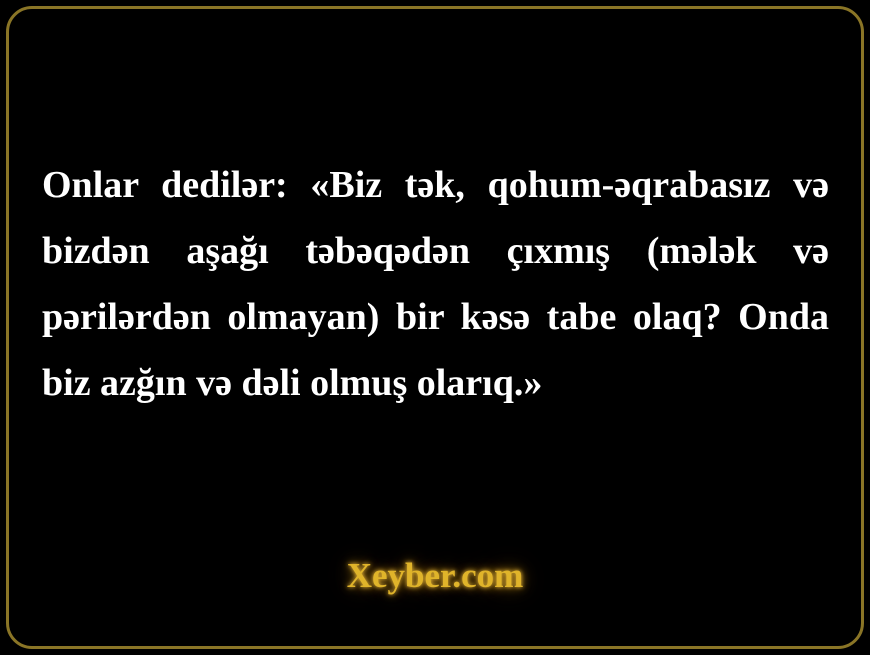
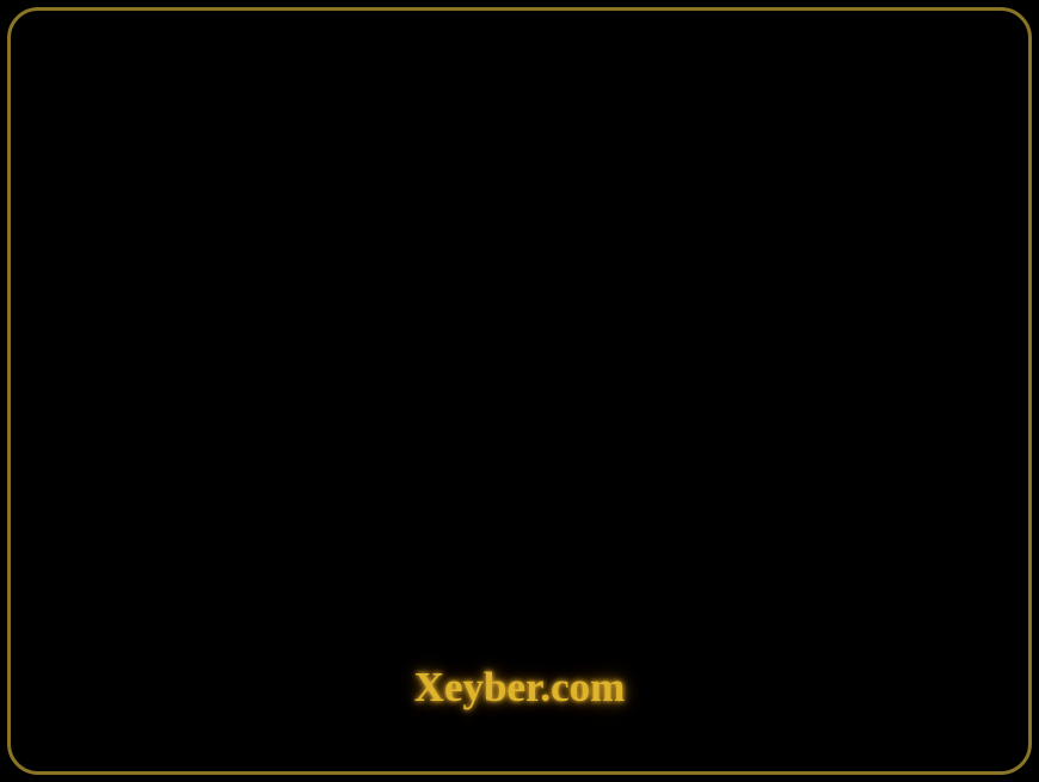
- Onlar dedilər: «Biz tək, qohum-əqrabasız və bizdən aşağı təbəqədən çıxmış (mələk və pərilərdən olmayan) bir kəsə tabe olaq? Onda biz azğın və dəli olmuş olarıq.»
  Xeyber.com
